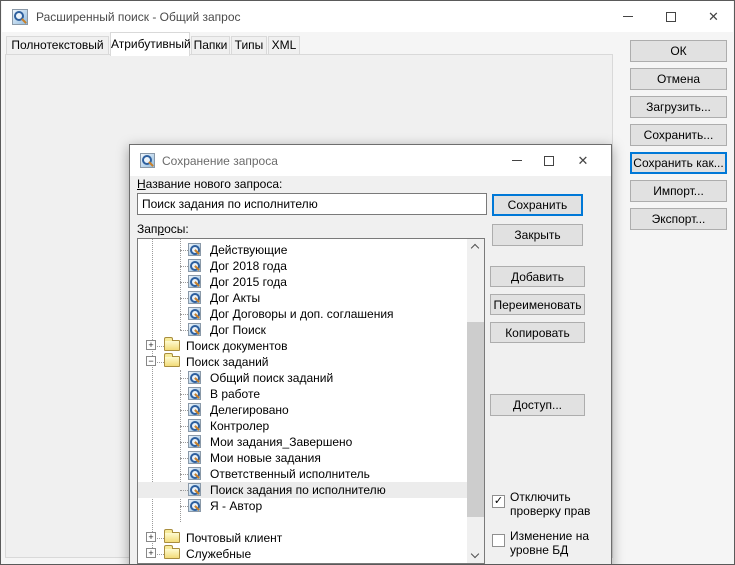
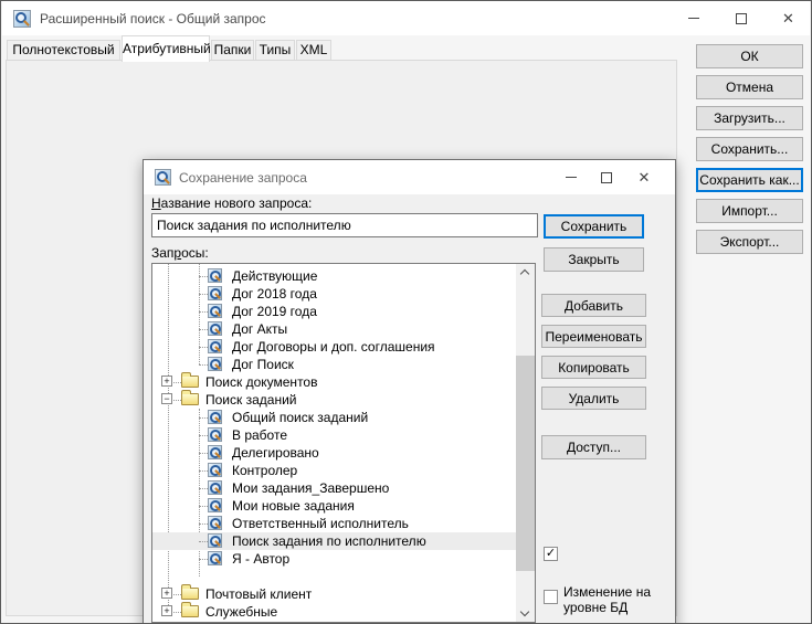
  Расширенный поиск - Общий запрос
  ✕
  Полнотекстовый
  Атрибутивный
  Папки
  Типы
  XML
  ОК
  Отмена
  Загрузить...
  Сохранить...
  Сохранить как...
  Импорт...
  Экспорт...
  Сохранение запроса
  ✕
  Название нового запроса:
  Поиск задания по исполнителю
  Сохранить
  Закрыть
  Запросы:
  Действующие
  Дог 2018 года
- Дог 2015 года
+ Дог 2019 года
  Дог Акты
  Дог Договоры и доп. соглашения
  Дог Поиск
  +
  Поиск документов
  −
  Поиск заданий
  Общий поиск заданий
  В работе
  Делегировано
  Контролер
  Мои задания_Завершено
  Мои новые задания
  Ответственный исполнитель
  Поиск задания по исполнителю
  Я - Автор
  +
  Почтовый клиент
  +
  Служебные
  Переименовать
  Копировать
+ Удалить
  Доступ...
  ✓
- Отключить
- проверку прав
  Изменение на
  уровне БД
